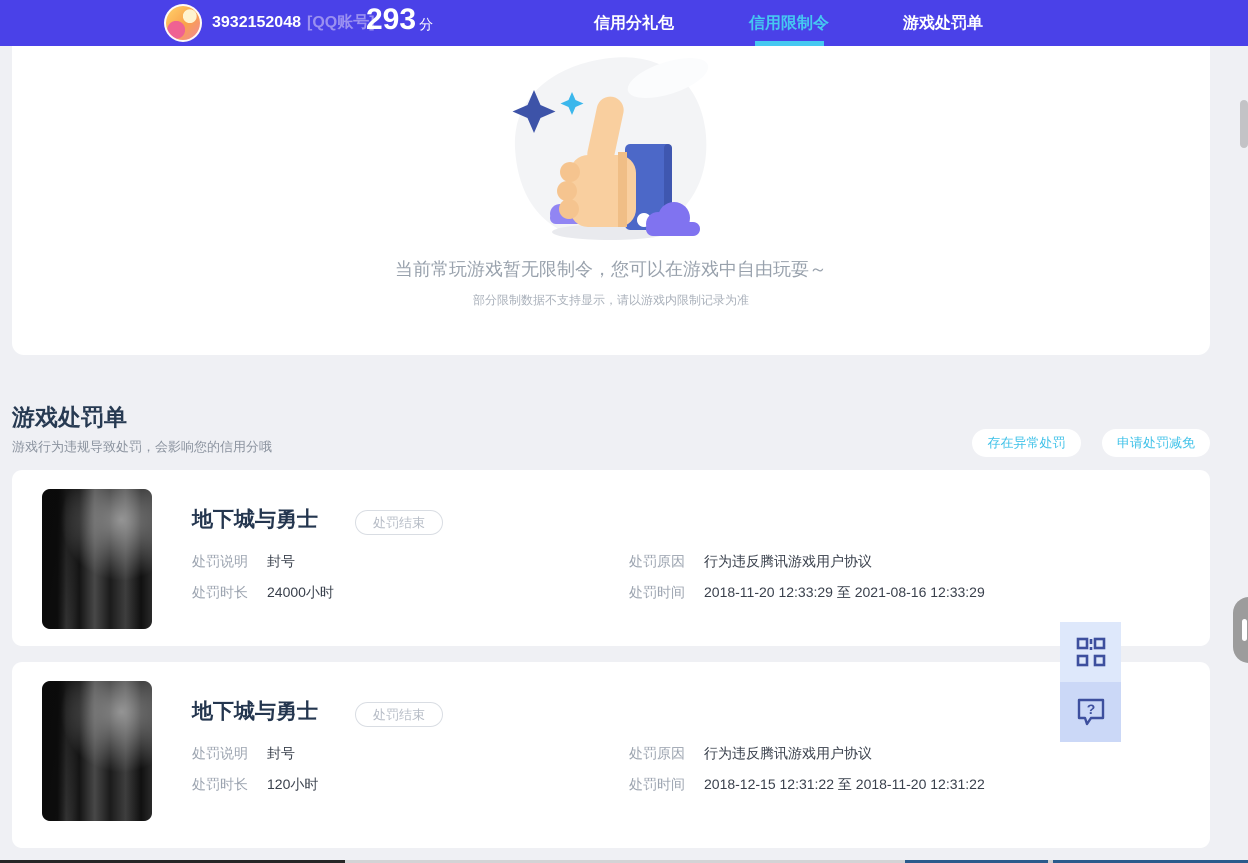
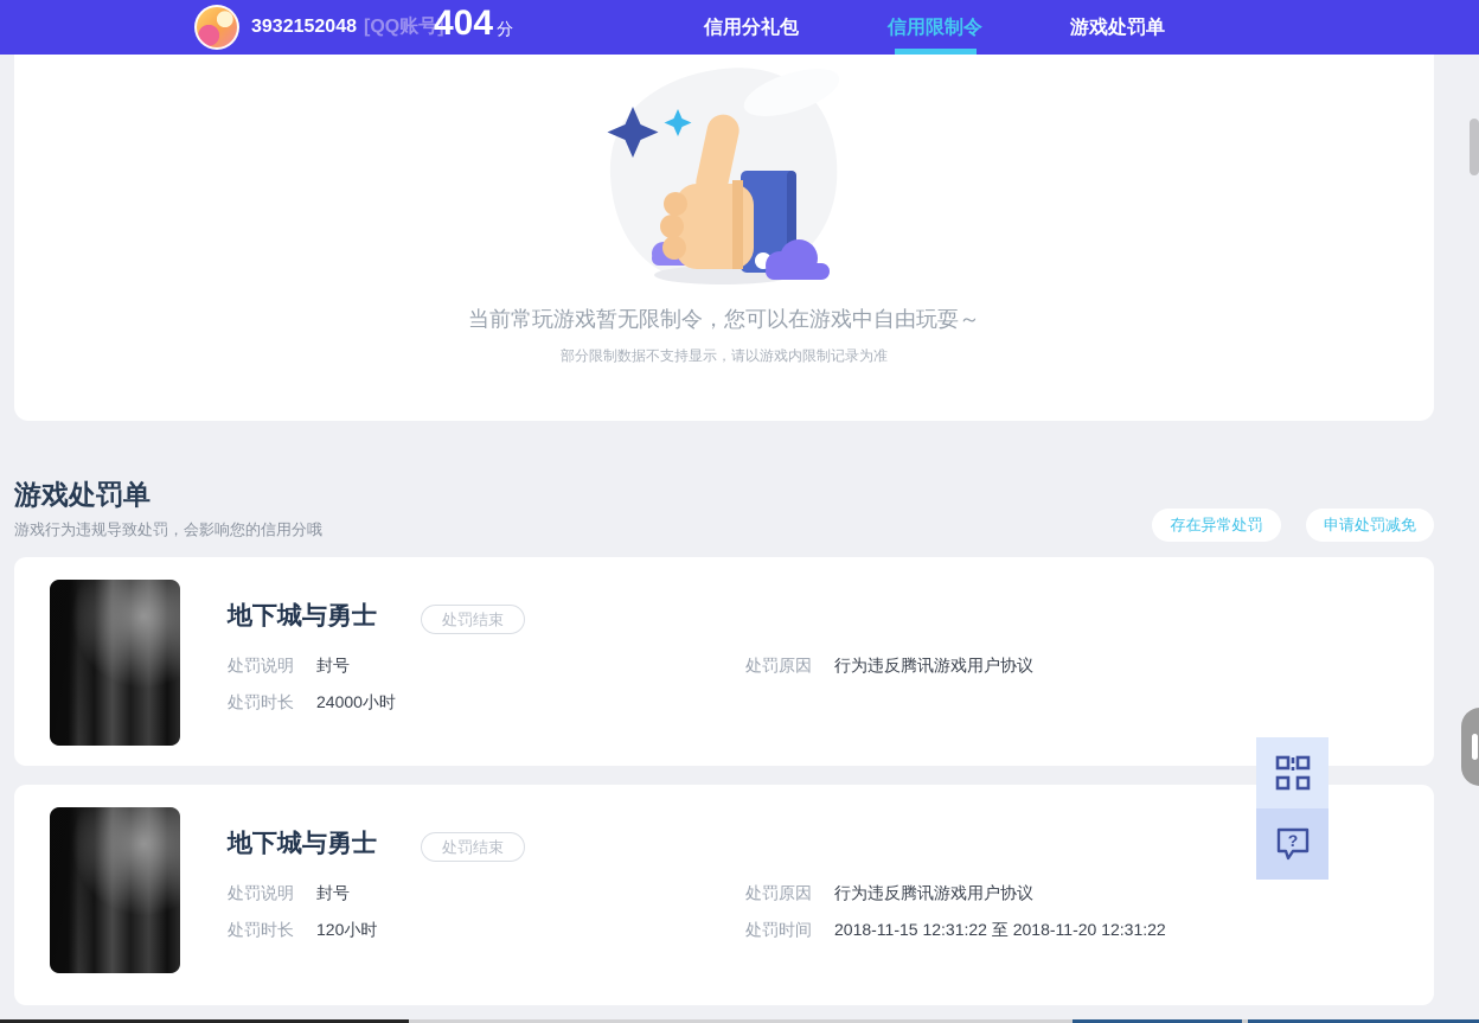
  3932152048 [QQ账号]
- 293 分
+ 404 分
  信用分礼包
  信用限制令
  游戏处罚单
  当前常玩游戏暂无限制令，您可以在游戏中自由玩耍～
  部分限制数据不支持显示，请以游戏内限制记录为准
  游戏处罚单
  游戏行为违规导致处罚，会影响您的信用分哦
  存在异常处罚
  申请处罚减免
  地下城与勇士
  处罚结束
  处罚说明 封号
  处罚时长 24000小时
  处罚原因 行为违反腾讯游戏用户协议
- 处罚时间 2018-11-20 12:33:29 至 2021-08-16 12:33:29
  地下城与勇士
  处罚结束
  处罚说明 封号
  处罚时长 120小时
  处罚原因 行为违反腾讯游戏用户协议
- 处罚时间 2018-12-15 12:31:22 至 2018-11-20 12:31:22
+ 处罚时间 2018-11-15 12:31:22 至 2018-11-20 12:31:22
  ?
